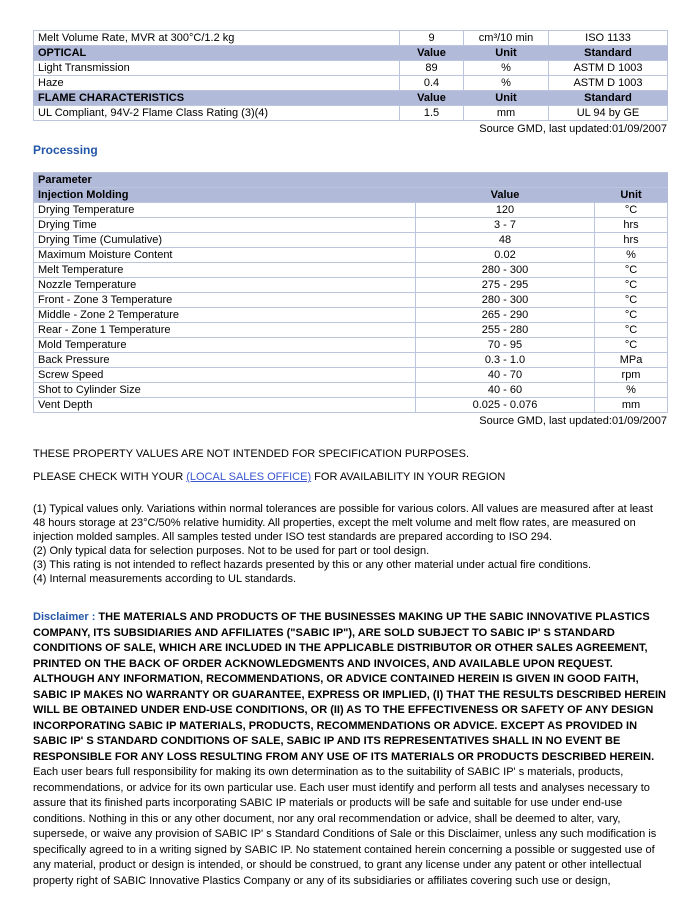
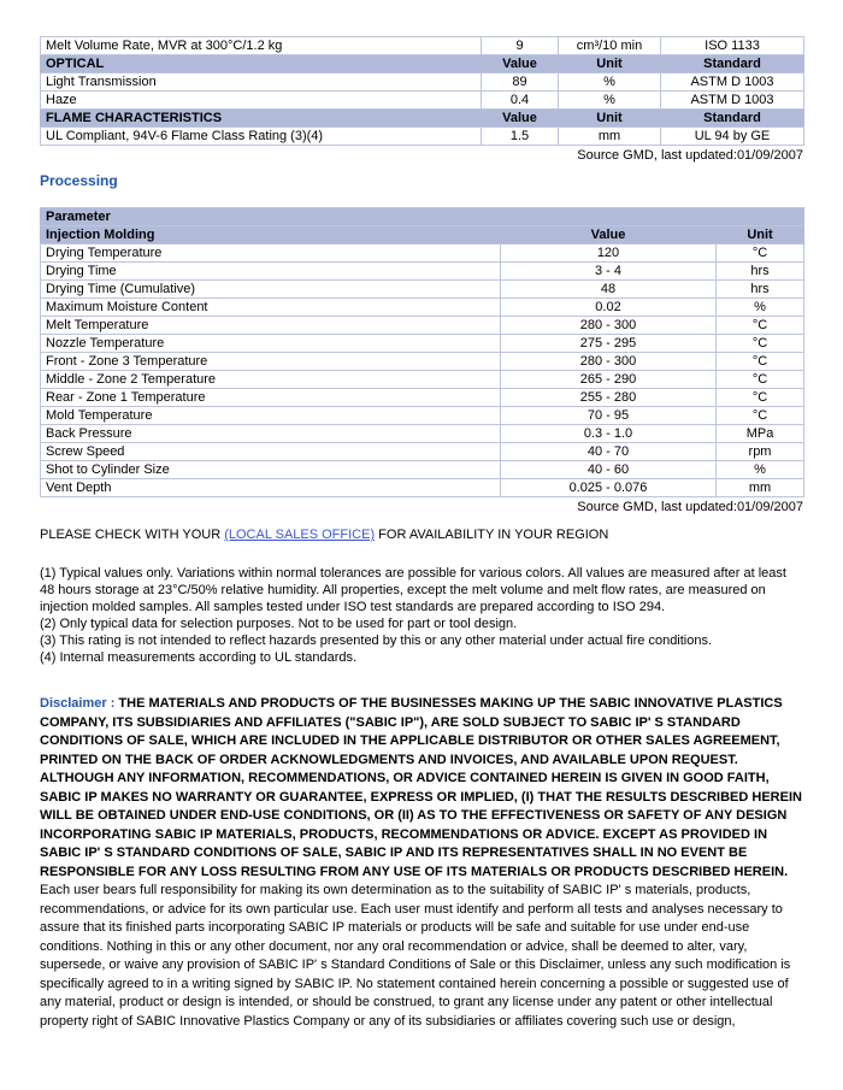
  Melt Volume Rate, MVR at 300°C/1.2 kg	9	cm³/10 min	ISO 1133
  OPTICAL	Value	Unit	Standard
  Light Transmission	89	%	ASTM D 1003
  Haze	0.4	%	ASTM D 1003
  FLAME CHARACTERISTICS	Value	Unit	Standard
- UL Compliant, 94V-2 Flame Class Rating (3)(4)	1.5	mm	UL 94 by GE
+ UL Compliant, 94V-6 Flame Class Rating (3)(4)	1.5	mm	UL 94 by GE
  Source GMD, last updated:01/09/2007
  Processing
  Parameter
  Injection Molding	Value	Unit
  Drying Temperature	120	°C
- Drying Time	3 - 7	hrs
+ Drying Time	3 - 4	hrs
  Drying Time (Cumulative)	48	hrs
  Maximum Moisture Content	0.02	%
  Melt Temperature	280 - 300	°C
  Nozzle Temperature	275 - 295	°C
  Front - Zone 3 Temperature	280 - 300	°C
  Middle - Zone 2 Temperature	265 - 290	°C
  Rear - Zone 1 Temperature	255 - 280	°C
  Mold Temperature	70 - 95	°C
  Back Pressure	0.3 - 1.0	MPa
  Screw Speed	40 - 70	rpm
  Shot to Cylinder Size	40 - 60	%
  Vent Depth	0.025 - 0.076	mm
  Source GMD, last updated:01/09/2007
- THESE PROPERTY VALUES ARE NOT INTENDED FOR SPECIFICATION PURPOSES.
  PLEASE CHECK WITH YOUR (LOCAL SALES OFFICE) FOR AVAILABILITY IN YOUR REGION
  (1) Typical values only. Variations within normal tolerances are possible for various colors. All values are measured after at least 48 hours storage at 23°C/50% relative humidity. All properties, except the melt volume and melt flow rates, are measured on injection molded samples. All samples tested under ISO test standards are prepared according to ISO 294.
  (2) Only typical data for selection purposes. Not to be used for part or tool design.
  (3) This rating is not intended to reflect hazards presented by this or any other material under actual fire conditions.
  (4) Internal measurements according to UL standards.
  Disclaimer : THE MATERIALS AND PRODUCTS OF THE BUSINESSES MAKING UP THE SABIC INNOVATIVE PLASTICS COMPANY, ITS SUBSIDIARIES AND AFFILIATES ("SABIC IP"), ARE SOLD SUBJECT TO SABIC IP' S STANDARD CONDITIONS OF SALE, WHICH ARE INCLUDED IN THE APPLICABLE DISTRIBUTOR OR OTHER SALES AGREEMENT, PRINTED ON THE BACK OF ORDER ACKNOWLEDGMENTS AND INVOICES, AND AVAILABLE UPON REQUEST. ALTHOUGH ANY INFORMATION, RECOMMENDATIONS, OR ADVICE CONTAINED HEREIN IS GIVEN IN GOOD FAITH, SABIC IP MAKES NO WARRANTY OR GUARANTEE, EXPRESS OR IMPLIED, (I) THAT THE RESULTS DESCRIBED HEREIN WILL BE OBTAINED UNDER END-USE CONDITIONS, OR (II) AS TO THE EFFECTIVENESS OR SAFETY OF ANY DESIGN INCORPORATING SABIC IP MATERIALS, PRODUCTS, RECOMMENDATIONS OR ADVICE. EXCEPT AS PROVIDED IN SABIC IP' S STANDARD CONDITIONS OF SALE, SABIC IP AND ITS REPRESENTATIVES SHALL IN NO EVENT BE RESPONSIBLE FOR ANY LOSS RESULTING FROM ANY USE OF ITS MATERIALS OR PRODUCTS DESCRIBED HEREIN. Each user bears full responsibility for making its own determination as to the suitability of SABIC IP' s materials, products, recommendations, or advice for its own particular use. Each user must identify and perform all tests and analyses necessary to assure that its finished parts incorporating SABIC IP materials or products will be safe and suitable for use under end-use conditions. Nothing in this or any other document, nor any oral recommendation or advice, shall be deemed to alter, vary, supersede, or waive any provision of SABIC IP' s Standard Conditions of Sale or this Disclaimer, unless any such modification is specifically agreed to in a writing signed by SABIC IP. No statement contained herein concerning a possible or suggested use of any material, product or design is intended, or should be construed, to grant any license under any patent or other intellectual property right of SABIC Innovative Plastics Company or any of its subsidiaries or affiliates covering such use or design,
